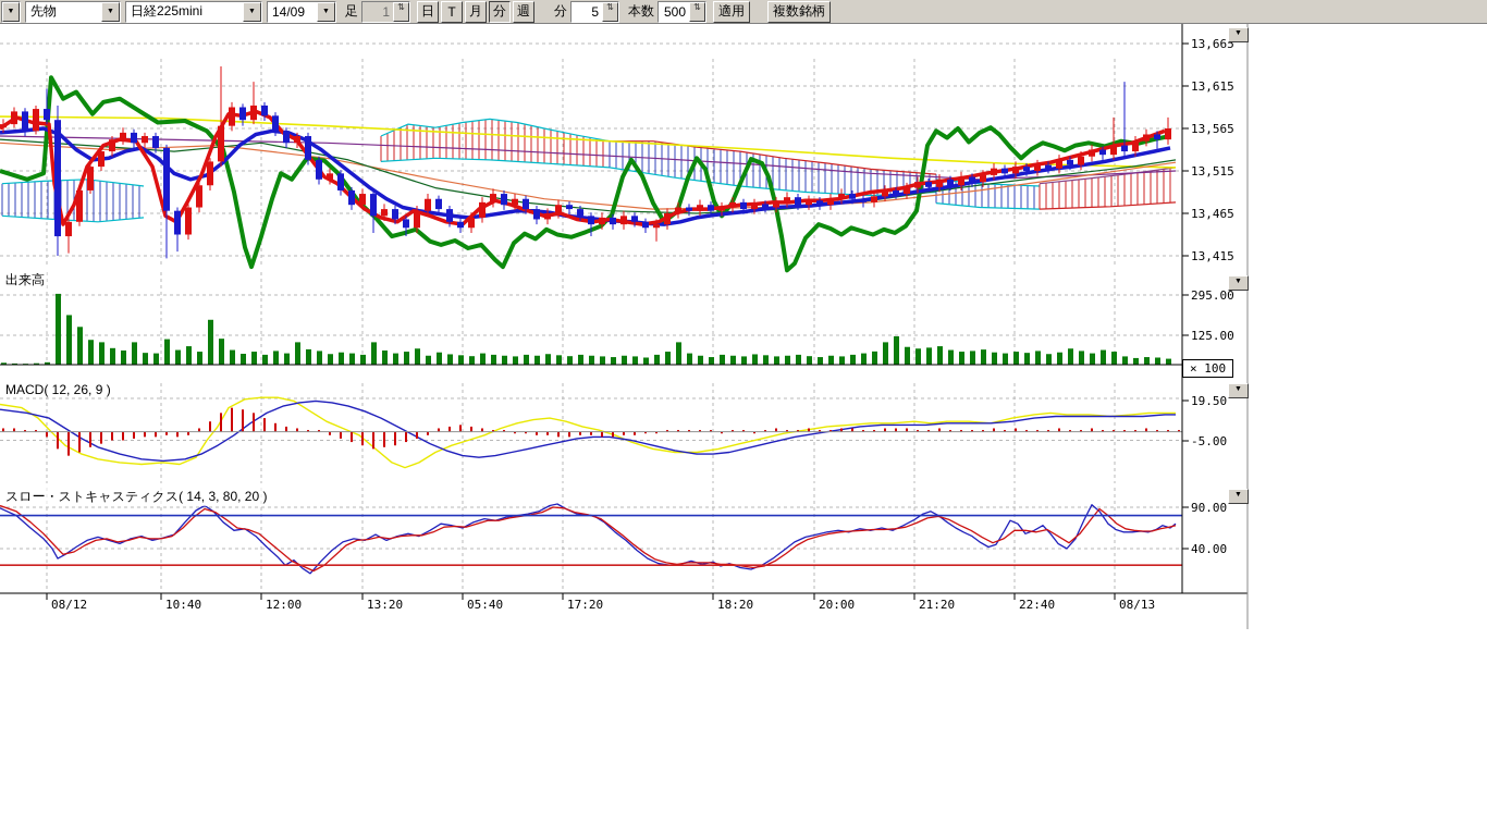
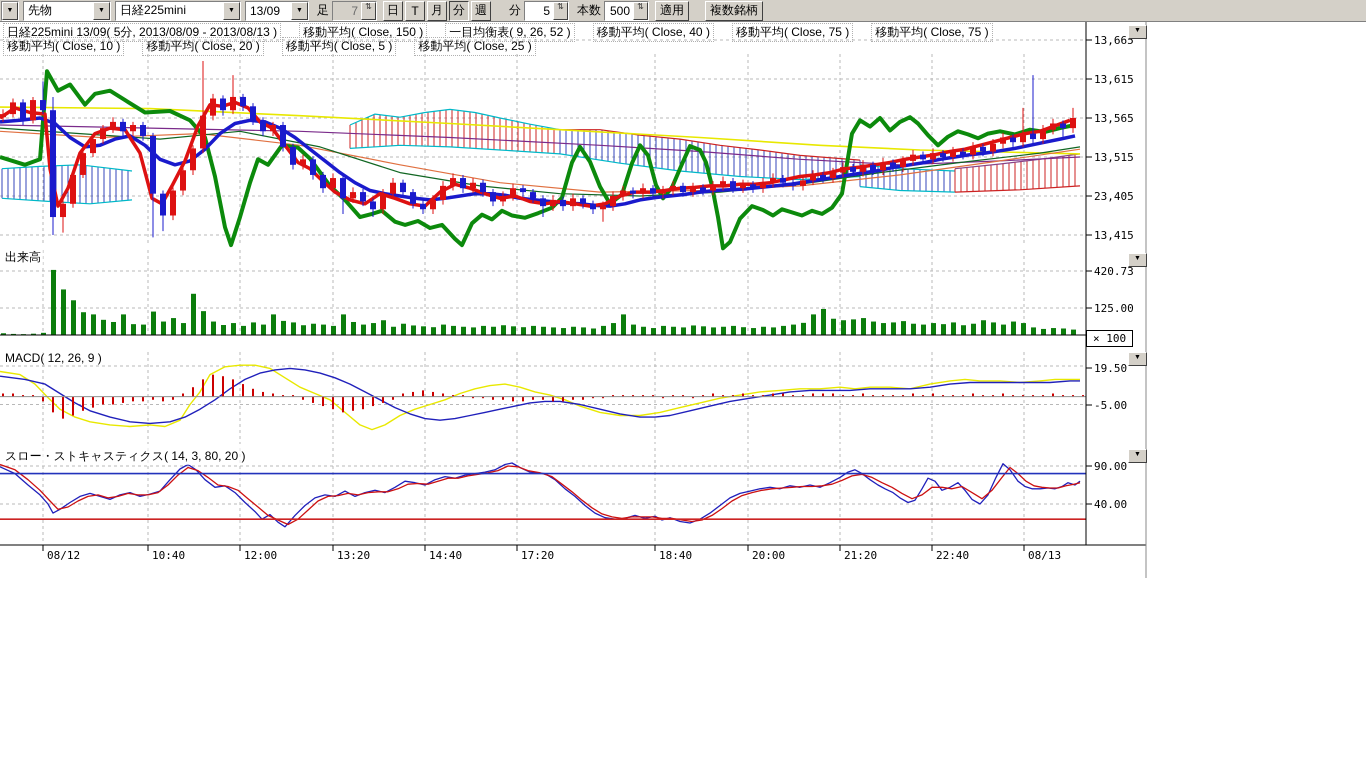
  先物
  日経225mini
- 14/09
+ 13/09
  足
- 1
+ 7
  ⇅
  日
  T
  月
  分
  週
  分
  5
  ⇅
  本数
  500
  ⇅
  適用
  複数銘柄
  13,665
  13,615
  13,565
  13,515
- 13,465
+ 23,405
  13,415
- 295.00
+ 420.73
  125.00
  19.50
  -5.00
  90.00
  40.00
  08/12
  10:40
  12:00
  13:20
- 05:40
+ 14:40
  17:20
- 18:20
+ 18:40
  20:00
  21:20
  22:40
  08/13
+ 日経225mini 13/09( 5分, 2013/08/09 - 2013/08/13 ) 移動平均( Close, 150 ) 一目均衡表( 9, 26, 52 ) 移動平均( Close, 40 ) 移動平均( Close, 75 ) 移動平均( Close, 75 )
+ 移動平均( Close, 10 ) 移動平均( Close, 20 ) 移動平均( Close, 5 ) 移動平均( Close, 25 )
  出来高
  MACD( 12, 26, 9 )
  スロー・ストキャスティクス( 14, 3, 80, 20 )
  × 100
